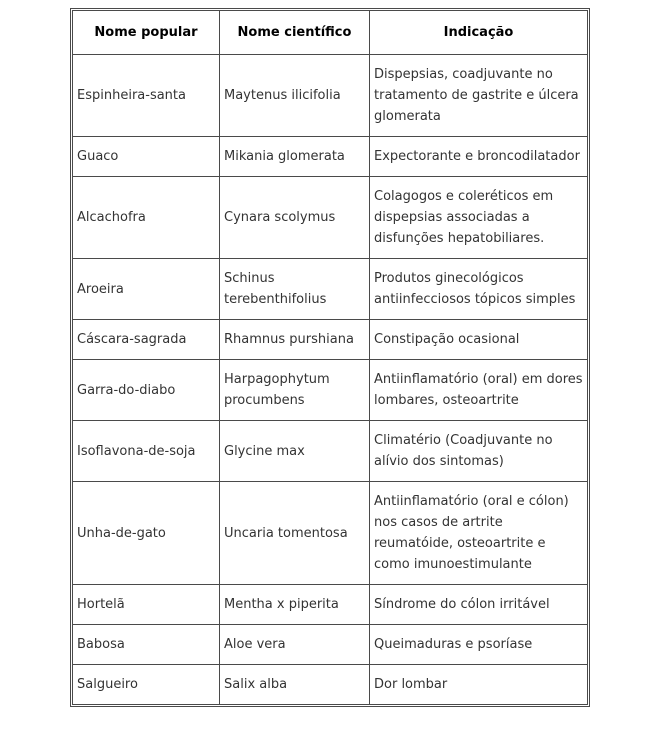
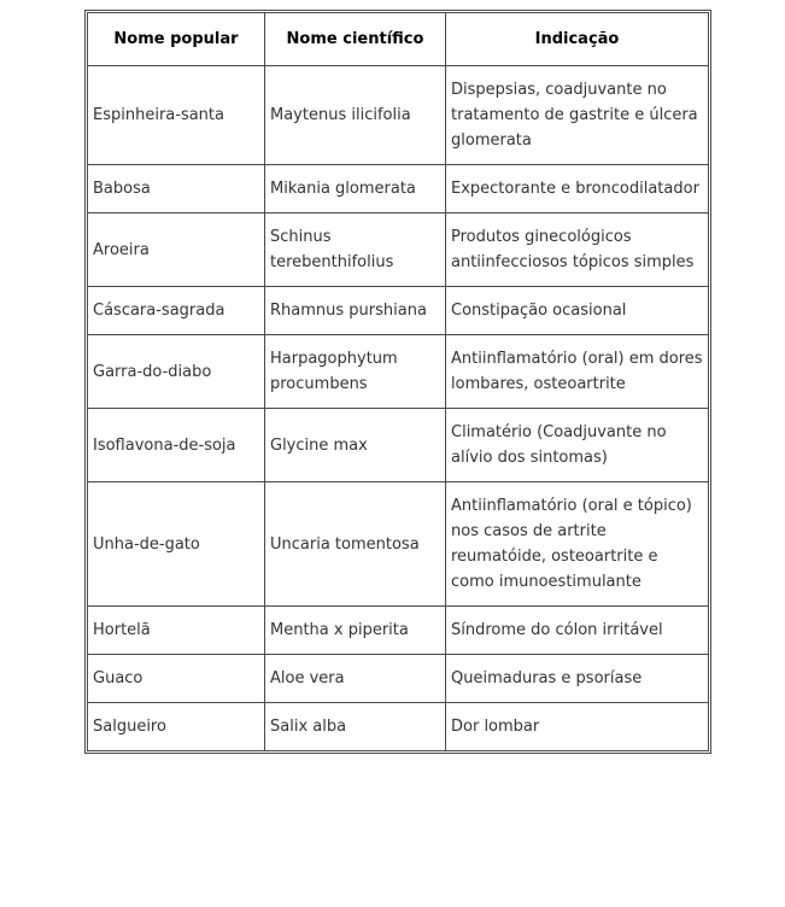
  Nome popular	Nome científico	Indicação
  Espinheira-santa	Maytenus ilicifolia	Dispepsias, coadjuvante no tratamento de gastrite e úlcera glomerata
- Guaco	Mikania glomerata	Expectorante e broncodilatador
+ Babosa	Mikania glomerata	Expectorante e broncodilatador
- Alcachofra	Cynara scolymus	Colagogos e coleréticos em dispepsias associadas a disfunções hepatobiliares.
  Aroeira	Schinus terebenthifolius	Produtos ginecológicos antiinfecciosos tópicos simples
  Cáscara-sagrada	Rhamnus purshiana	Constipação ocasional
  Garra-do-diabo	Harpagophytum procumbens	Antiinflamatório (oral) em dores lombares, osteoartrite
  Isoflavona-de-soja	Glycine max	Climatério (Coadjuvante no alívio dos sintomas)
- Unha-de-gato	Uncaria tomentosa	Antiinflamatório (oral e cólon) nos casos de artrite reumatóide, osteoartrite e como imunoestimulante
+ Unha-de-gato	Uncaria tomentosa	Antiinflamatório (oral e tópico) nos casos de artrite reumatóide, osteoartrite e como imunoestimulante
  Hortelã	Mentha x piperita	Síndrome do cólon irritável
- Babosa	Aloe vera	Queimaduras e psoríase
+ Guaco	Aloe vera	Queimaduras e psoríase
  Salgueiro	Salix alba	Dor lombar
